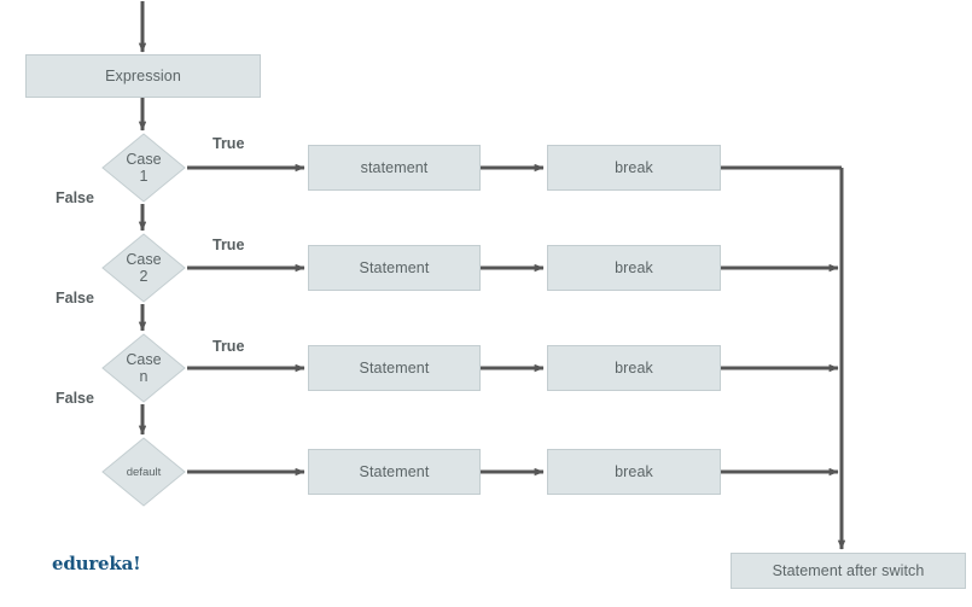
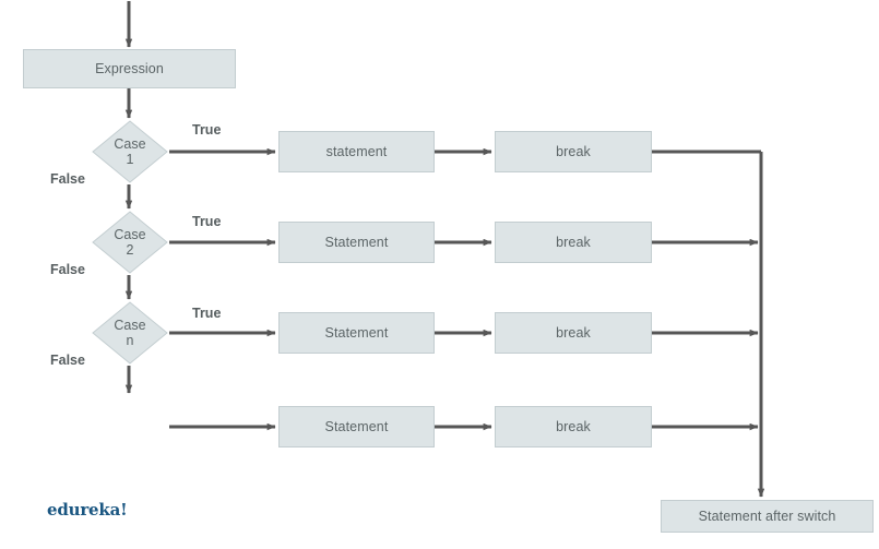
  Expression
  Case
  1
  Case
  2
  Case
  n
- default
  statement
  break
  Statement
  break
  Statement
  break
  Statement
  break
  Statement after switch
  True
  True
  True
  False
  False
  False
  edureka!
